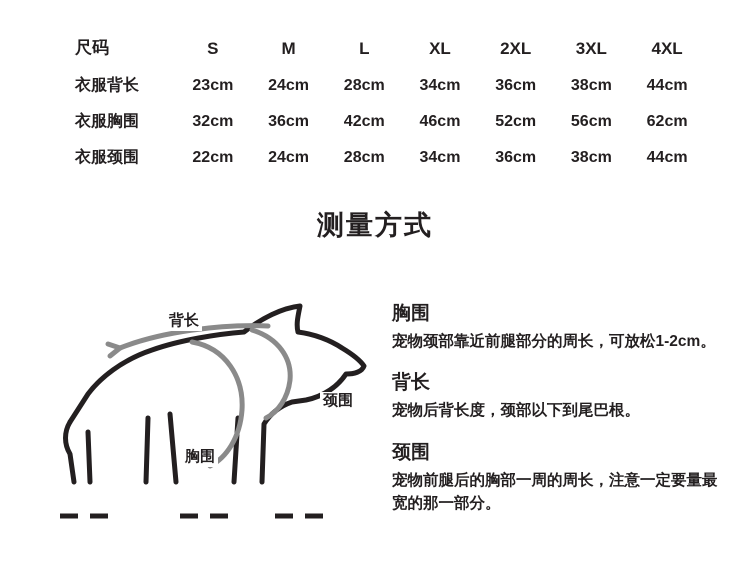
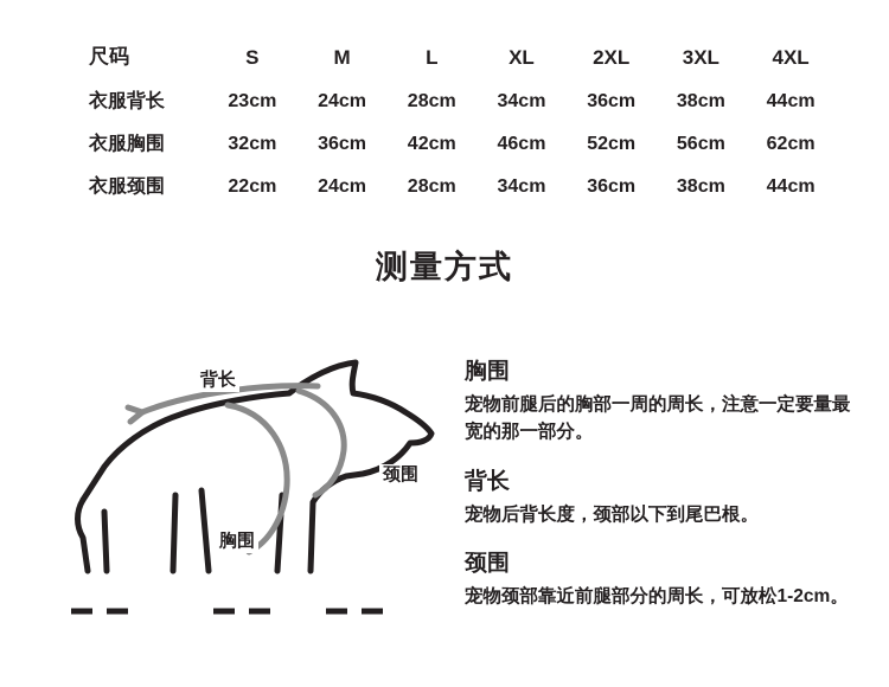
  尺码	S	M	L	XL	2XL	3XL	4XL
  衣服背长	23cm	24cm	28cm	34cm	36cm	38cm	44cm
  衣服胸围	32cm	36cm	42cm	46cm	52cm	56cm	62cm
  衣服颈围	22cm	24cm	28cm	34cm	36cm	38cm	44cm
  测量方式
  背长
  颈围
  胸围
  胸围
- 宠物颈部靠近前腿部分的周长，可放松1-2cm。
+ 宠物前腿后的胸部一周的周长，注意一定要量最宽的那一部分。
  背长
  宠物后背长度，颈部以下到尾巴根。
  颈围
- 宠物前腿后的胸部一周的周长，注意一定要量最宽的那一部分。
+ 宠物颈部靠近前腿部分的周长，可放松1-2cm。
